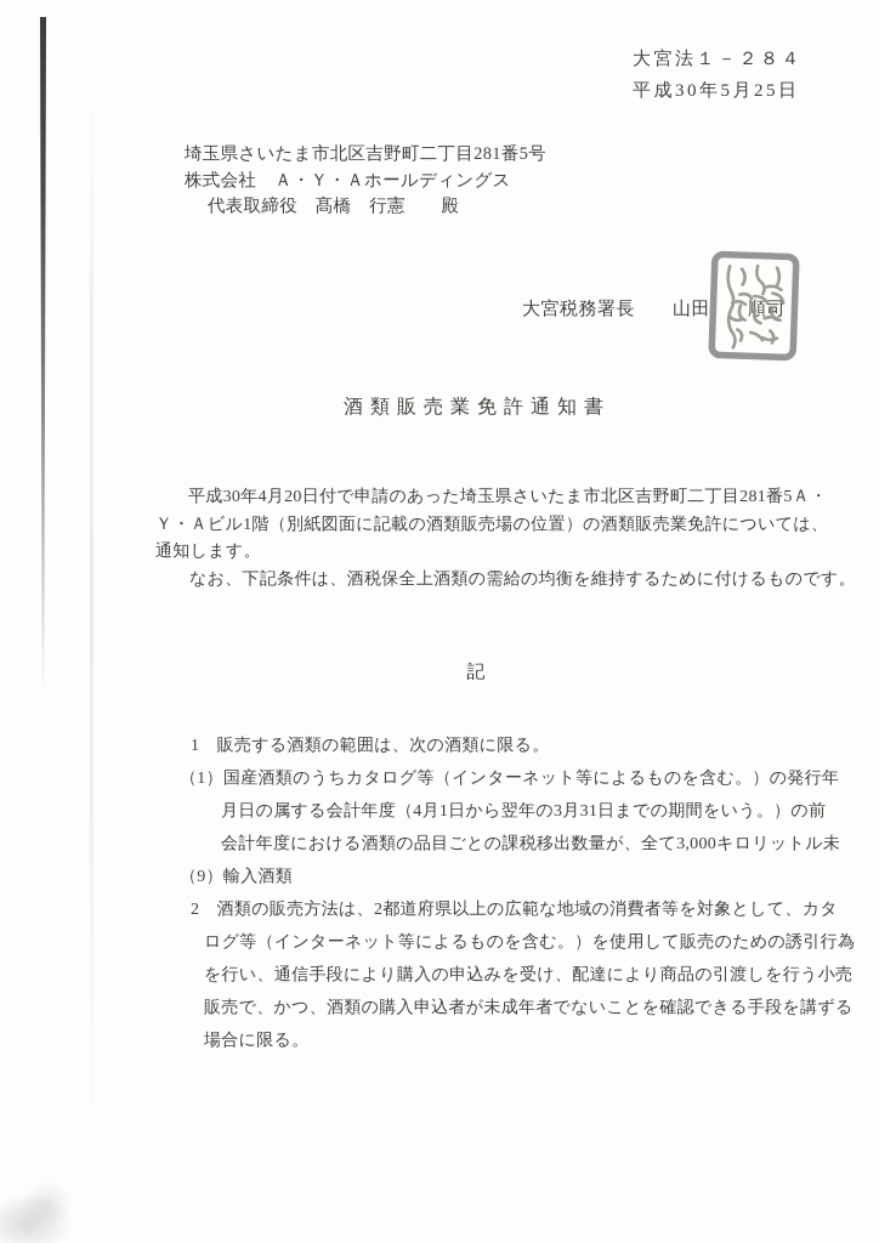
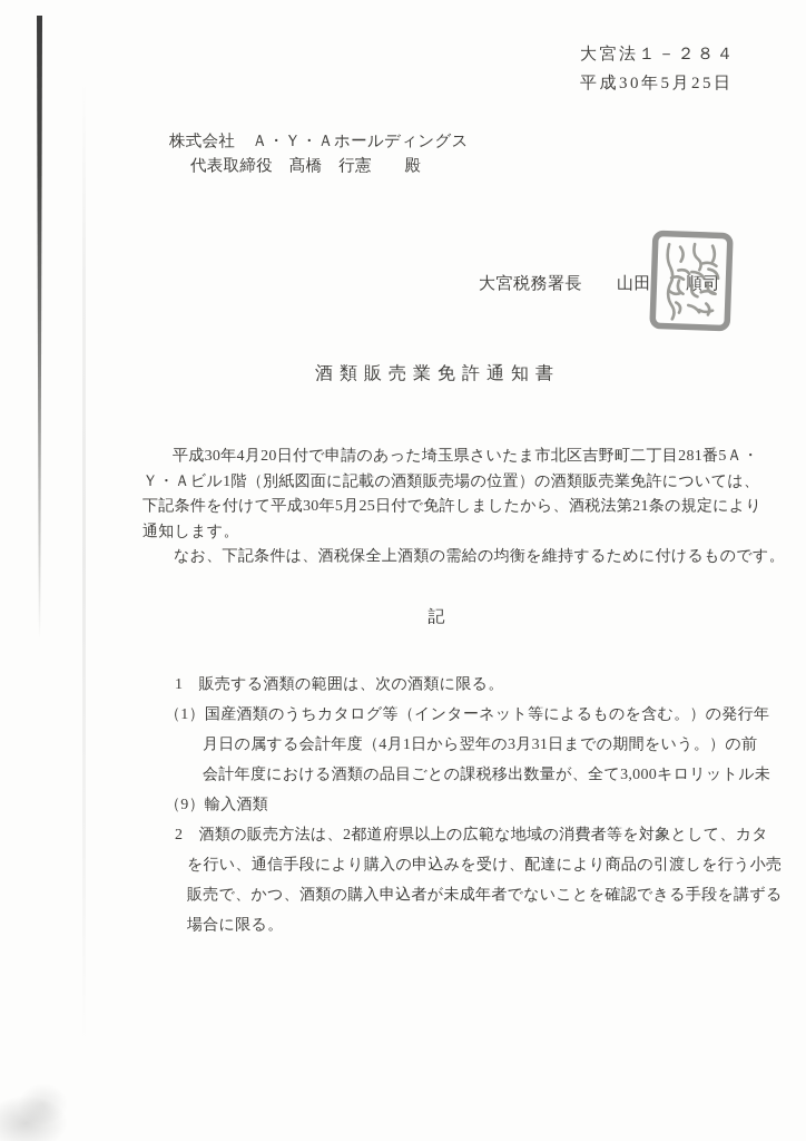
  大宮法１－２８４
  平成30年5月25日
- 埼玉県さいたま市北区吉野町二丁目281番5号
  株式会社 Ａ・Ｙ・Ａホールディングス
  代表取締役 髙橋 行憲 殿
  大宮税務署長 山田 順司
  酒類販売業免許通知書
  平成30年4月20日付で申請のあった埼玉県さいたま市北区吉野町二丁目281番5Ａ・
  Ｙ・Ａビル1階（別紙図面に記載の酒類販売場の位置）の酒類販売業免許については、
+ 下記条件を付けて平成30年5月25日付で免許しましたから、酒税法第21条の規定により
  通知します。
  なお、下記条件は、酒税保全上酒類の需給の均衡を維持するために付けるものです。
  記
  1 販売する酒類の範囲は、次の酒類に限る。
  （1）国産酒類のうちカタログ等（インターネット等によるものを含む。）の発行年
  月日の属する会計年度（4月1日から翌年の3月31日までの期間をいう。）の前
  会計年度における酒類の品目ごとの課税移出数量が、全て3,000キロリットル未
  （9）輸入酒類
  2 酒類の販売方法は、2都道府県以上の広範な地域の消費者等を対象として、カタ
- ログ等（インターネット等によるものを含む。）を使用して販売のための誘引行為
  を行い、通信手段により購入の申込みを受け、配達により商品の引渡しを行う小売
  販売で、かつ、酒類の購入申込者が未成年者でないことを確認できる手段を講ずる
  場合に限る。
